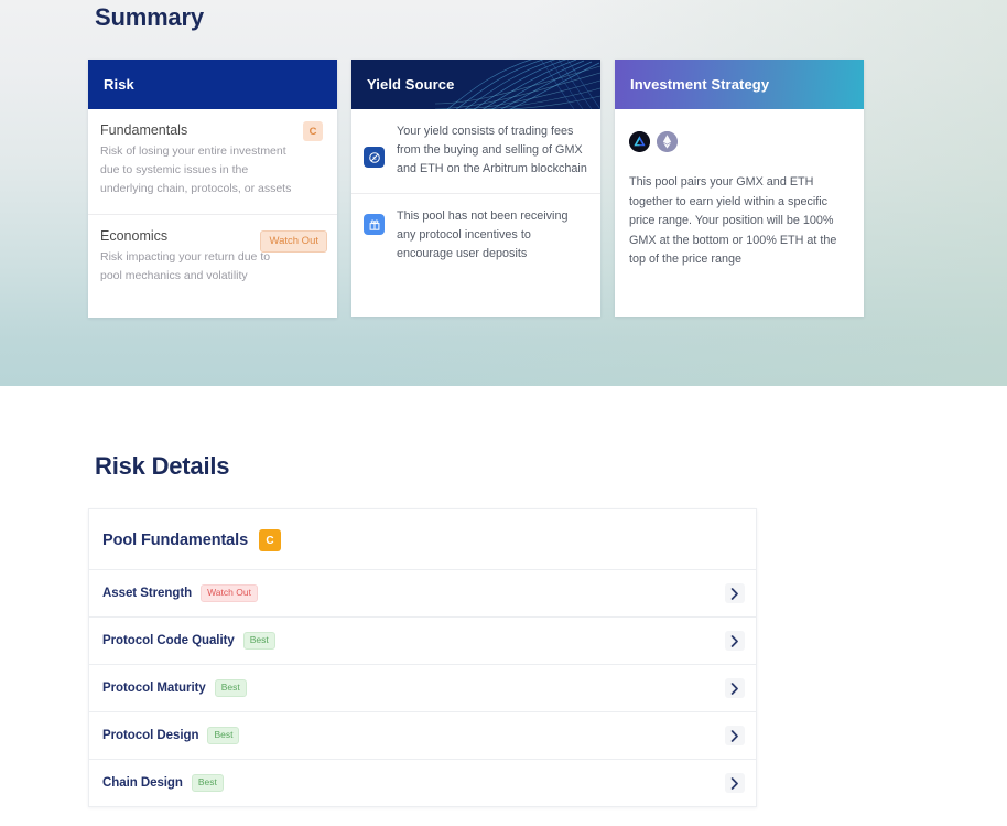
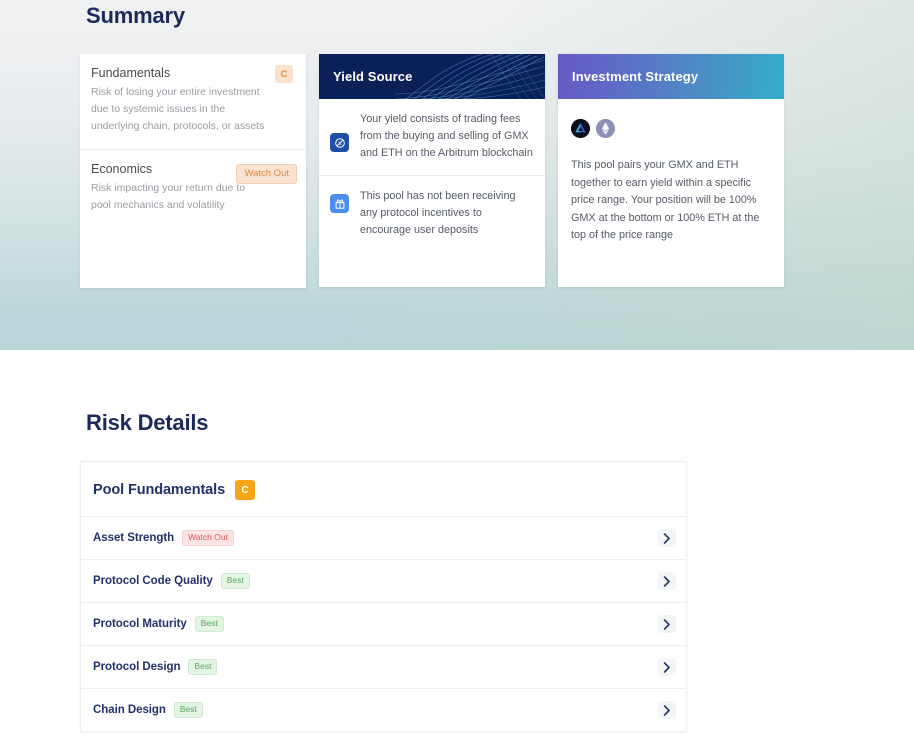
  Summary
- Risk
  Fundamentals
  Risk of losing your entire investment due to systemic issues in the underlying chain, protocols, or assets
  C
  Economics
  Risk impacting your return due to pool mechanics and volatility
  Watch Out
  Yield Source
  Your yield consists of trading fees from the buying and selling of GMX and ETH on the Arbitrum blockchain
  This pool has not been receiving any protocol incentives to encourage user deposits
  Investment Strategy
  This pool pairs your GMX and ETH together to earn yield within a specific price range. Your position will be 100% GMX at the bottom or 100% ETH at the top of the price range
  Risk Details
  Pool Fundamentals
  C
  Asset Strength
  Watch Out
  Protocol Code Quality
  Best
  Protocol Maturity
  Best
  Protocol Design
  Best
  Chain Design
  Best
